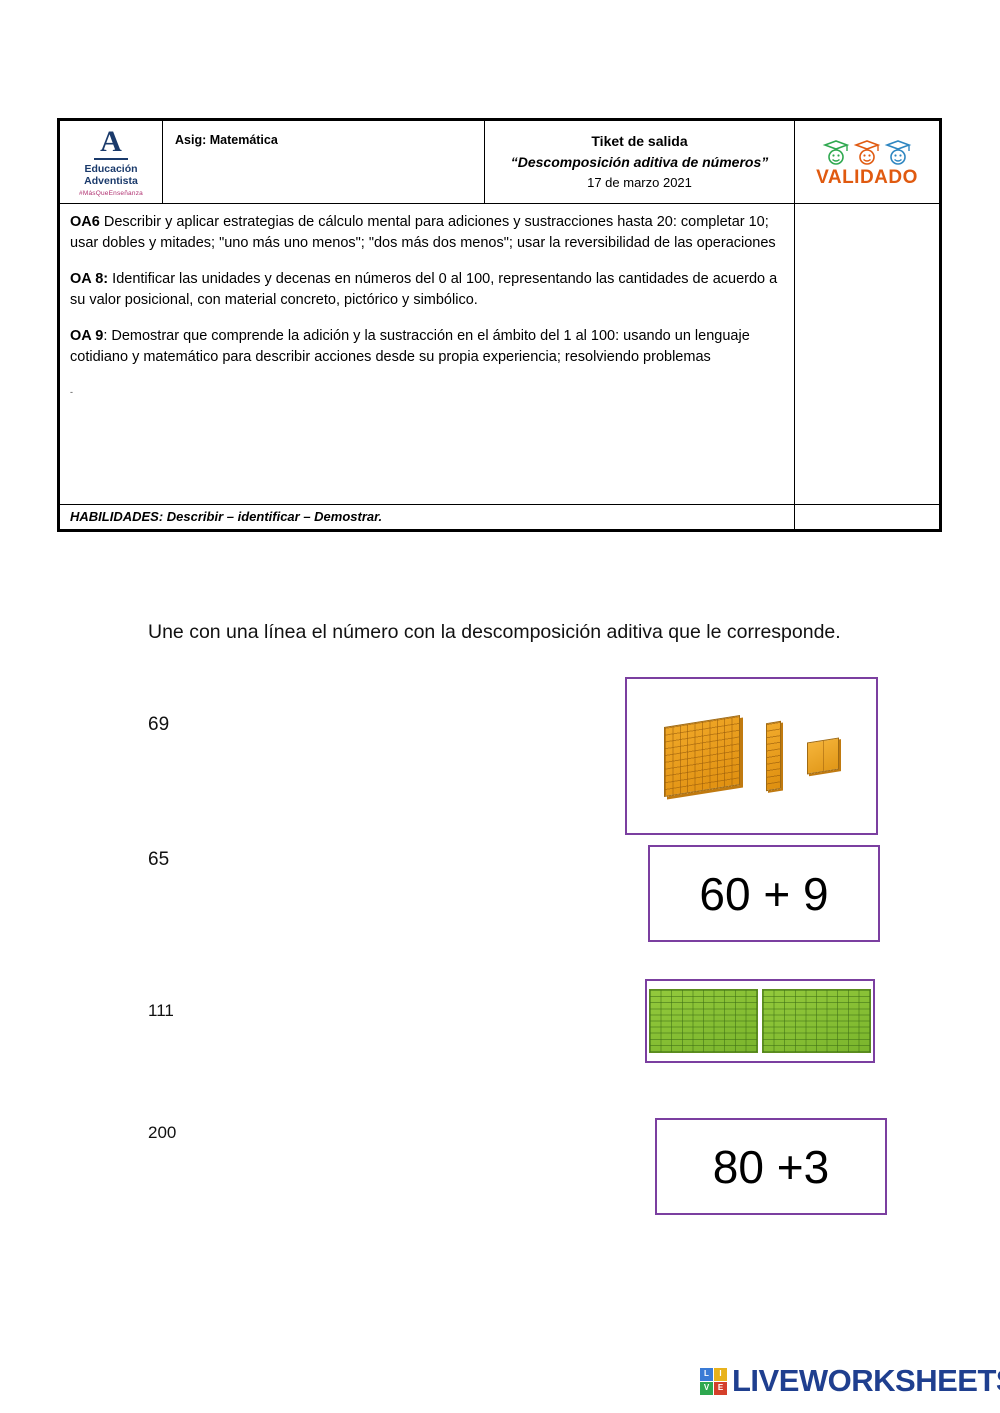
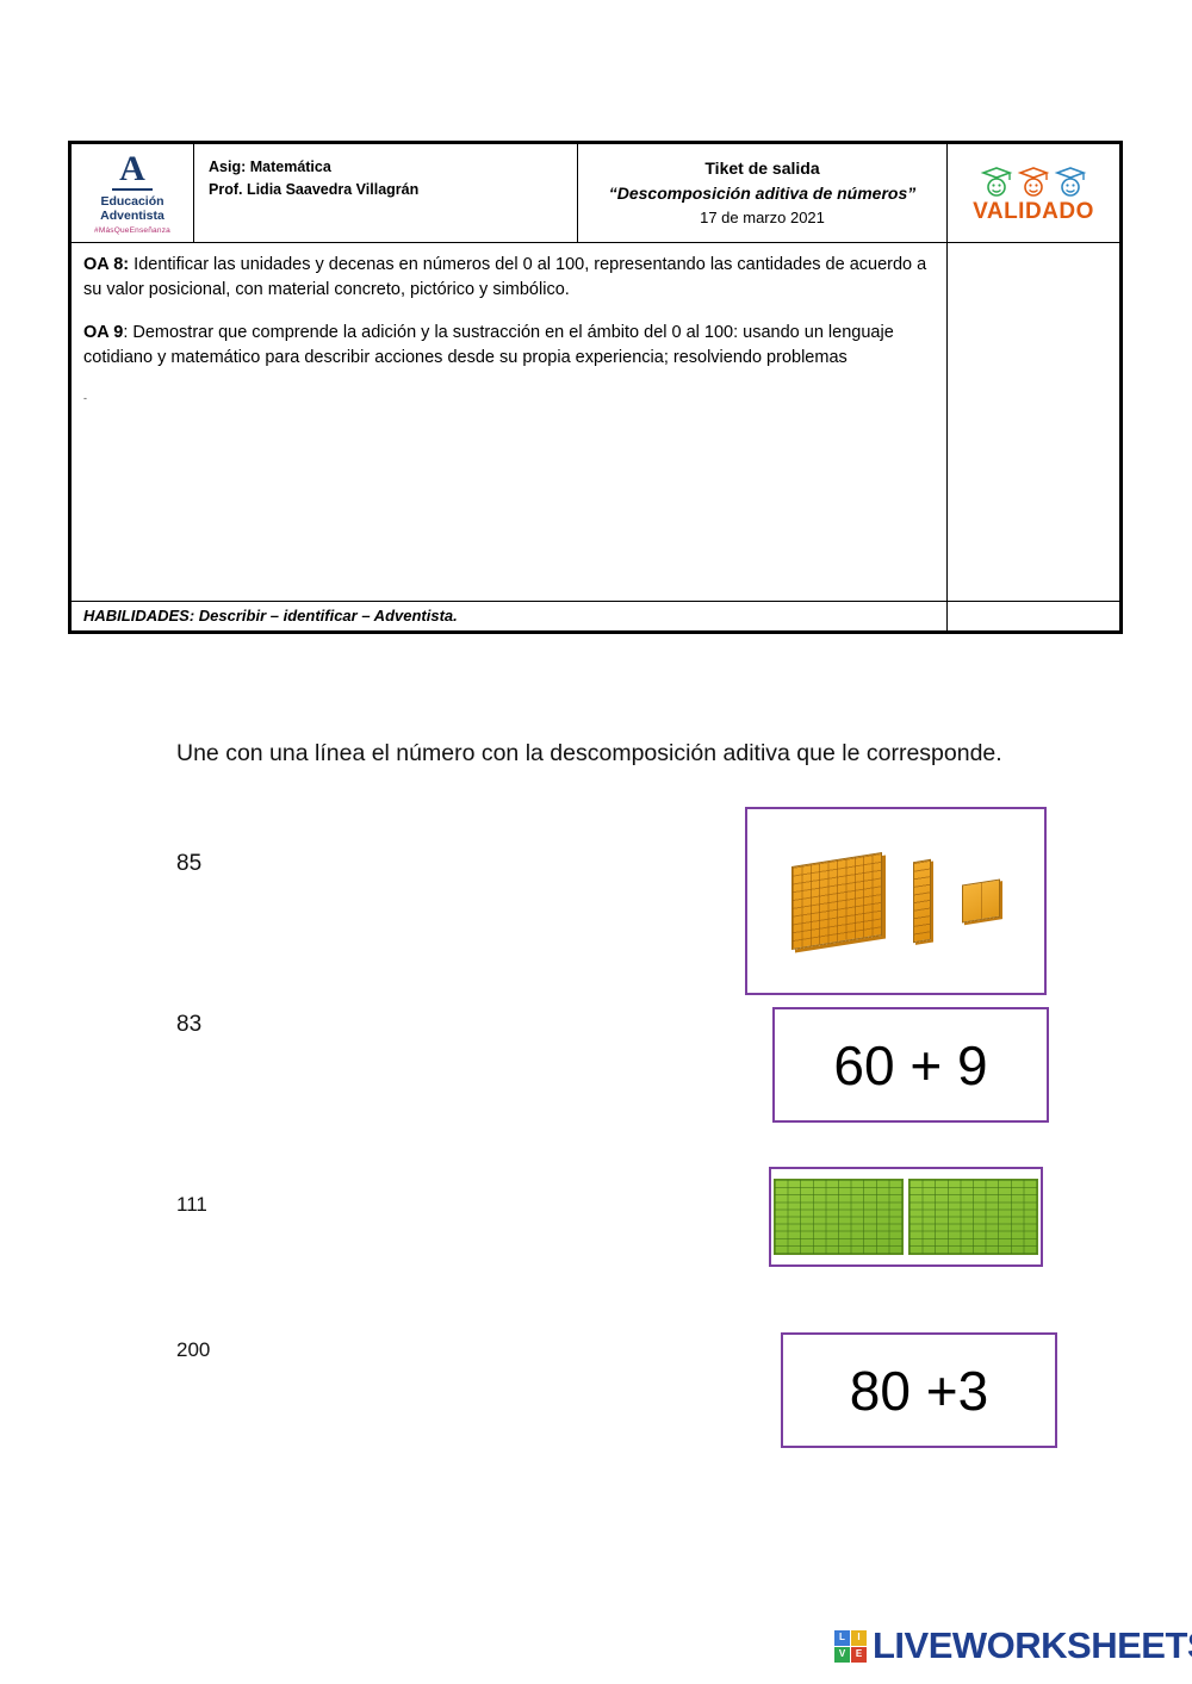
  A
  Educación
  Adventista
  Asig: Matemática
+ Prof. Lidia Saavedra Villagrán
  Tiket de salida
  “Descomposición aditiva de números”
  17 de marzo 2021
  VALIDADO
- OA6 Describir y aplicar estrategias de cálculo mental para adiciones y sustracciones hasta 20: completar 10; usar dobles y mitades; "uno más uno menos"; "dos más dos menos"; usar la reversibilidad de las operaciones
  OA 8: Identificar las unidades y decenas en números del 0 al 100, representando las cantidades de acuerdo a su valor posicional, con material concreto, pictórico y simbólico.
- OA 9: Demostrar que comprende la adición y la sustracción en el ámbito del 1 al 100: usando un lenguaje cotidiano y matemático para describir acciones desde su propia experiencia; resolviendo problemas
+ OA 9: Demostrar que comprende la adición y la sustracción en el ámbito del 0 al 100: usando un lenguaje cotidiano y matemático para describir acciones desde su propia experiencia; resolviendo problemas
  -
- HABILIDADES: Describir – identificar – Demostrar.
+ HABILIDADES: Describir – identificar – Adventista.
  Une con una línea el número con la descomposición aditiva que le corresponde.
- 69
+ 85
- 65
+ 83
  111
  200
  60 + 9
  80 +3
  L
  I
  V
  E
  LIVEWORKSHEET
